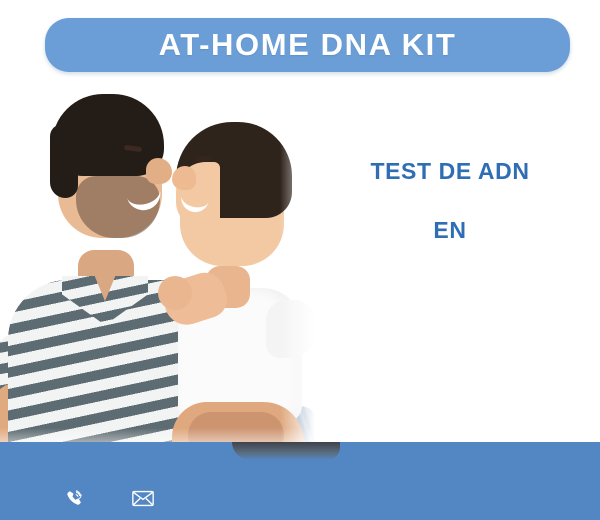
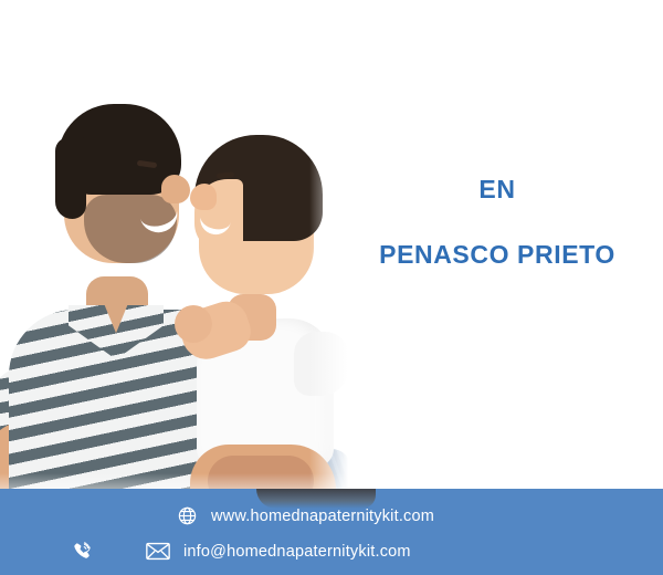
- AT-HOME DNA KIT
- TEST DE ADN
  EN
+ PENASCO PRIETO
+ www.homednapaternitykit.com
+ info@homednapaternitykit.com
